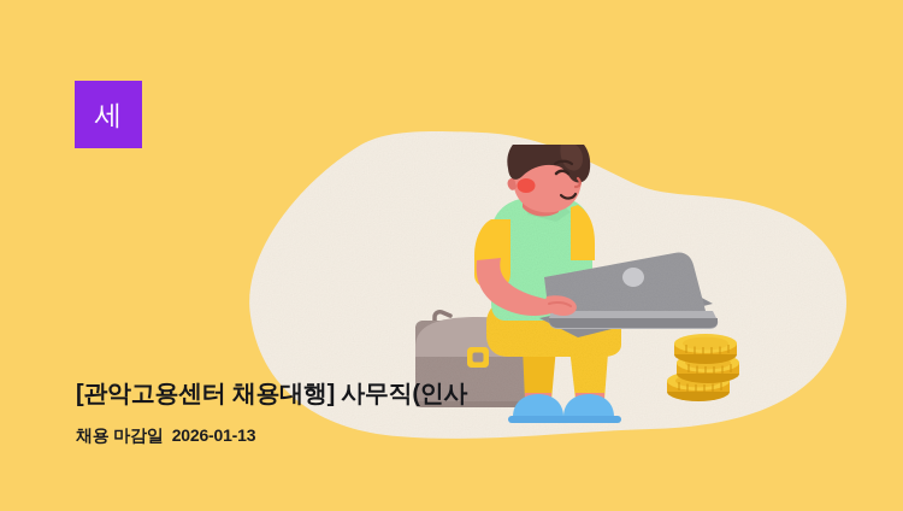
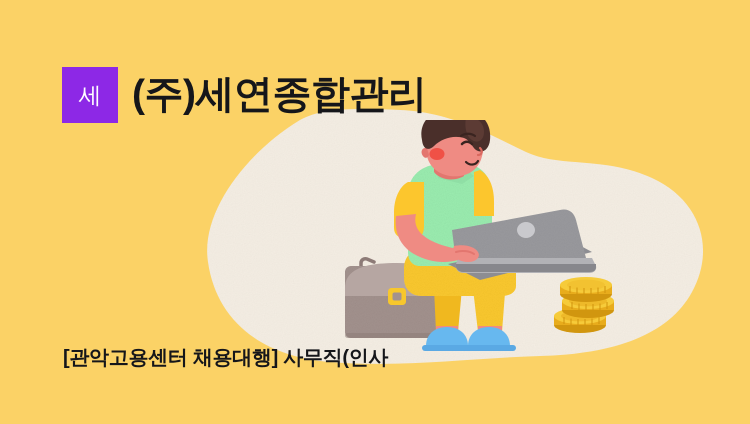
  세
+ (주)세연종합관리
  [관악고용센터 채용대행] 사무직(인사
- 채용 마감일 2026-01-13
